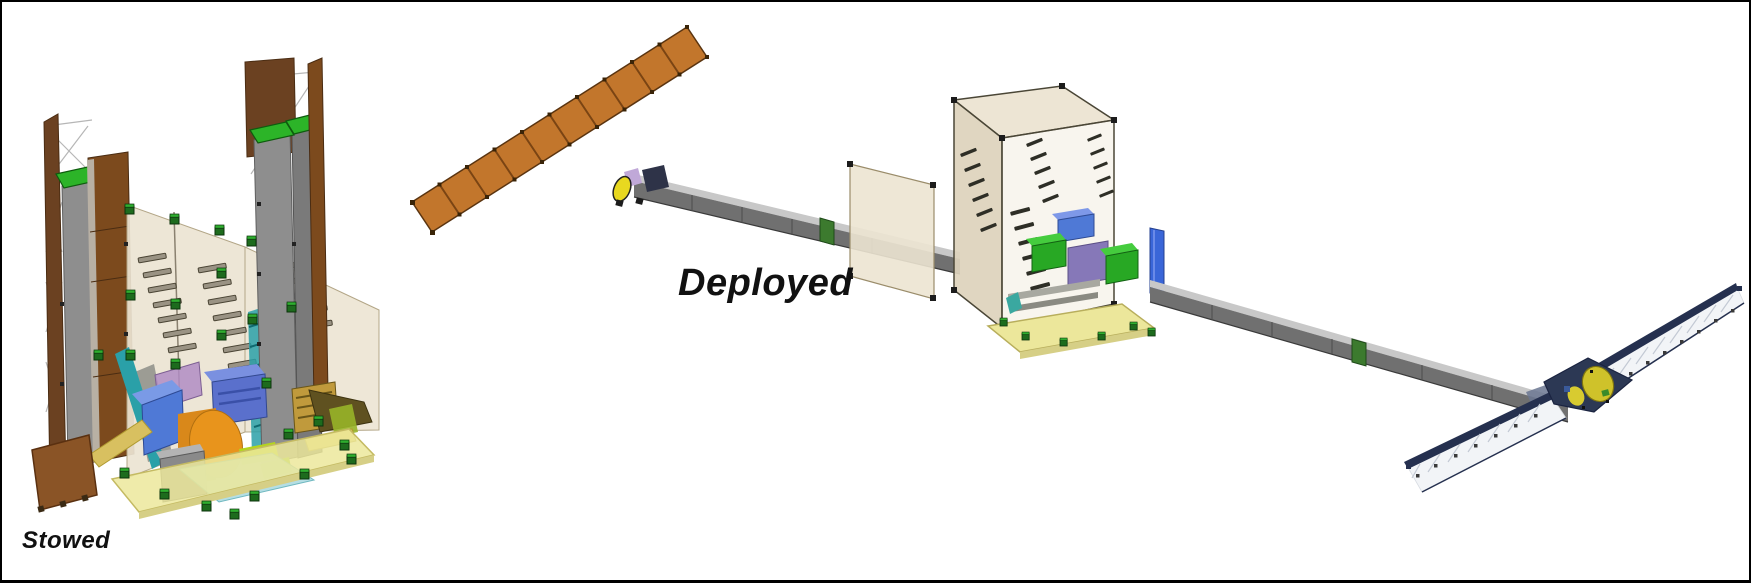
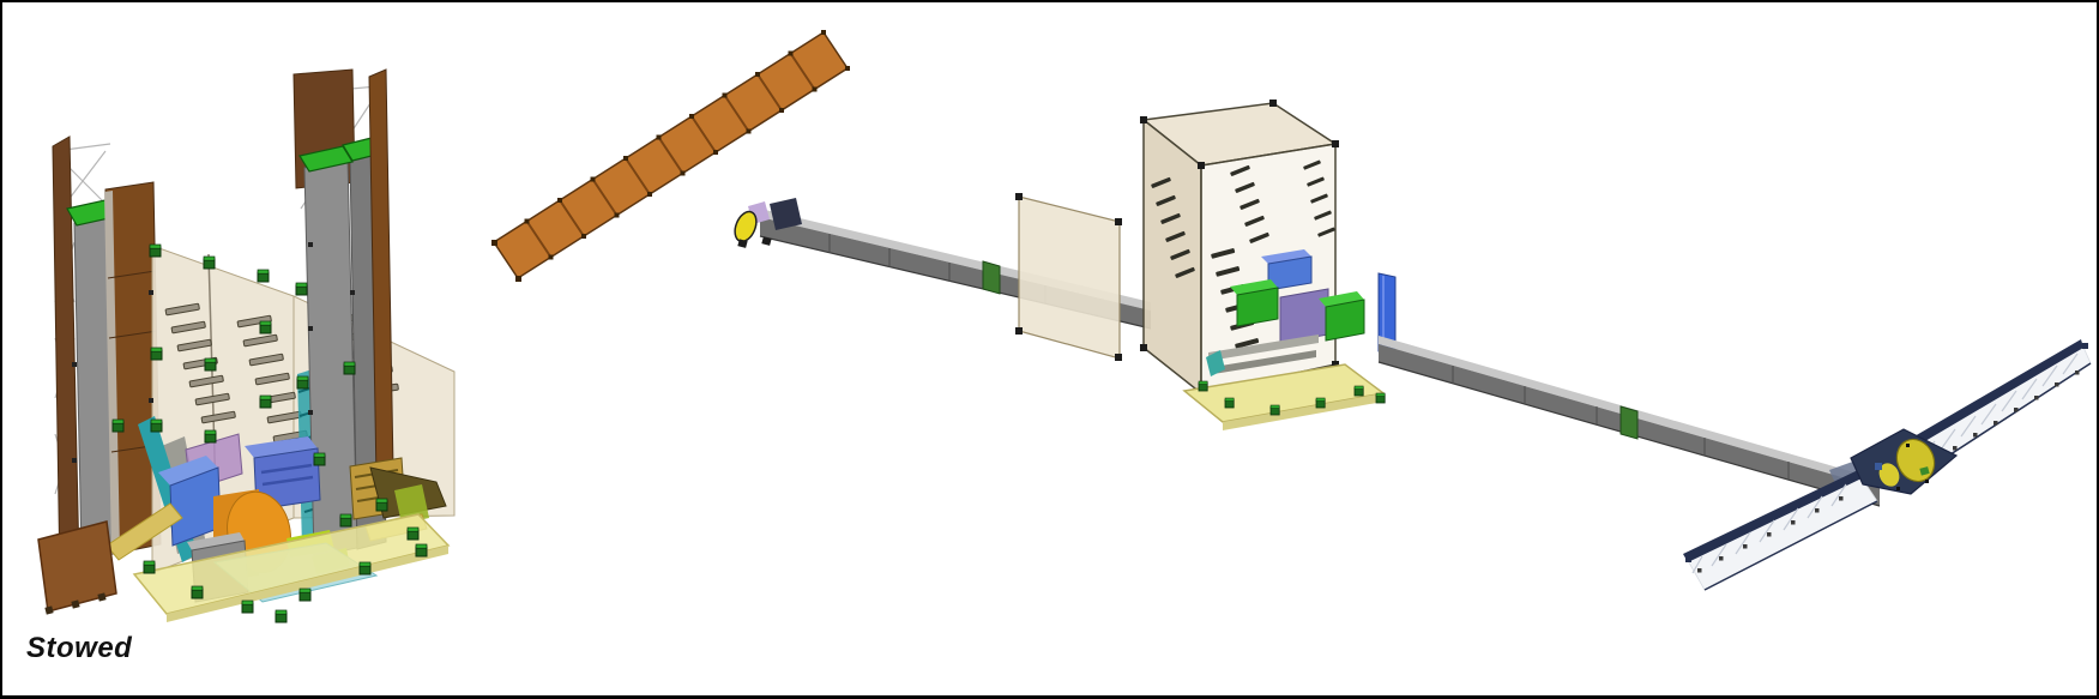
  Stowed
- Deployed
